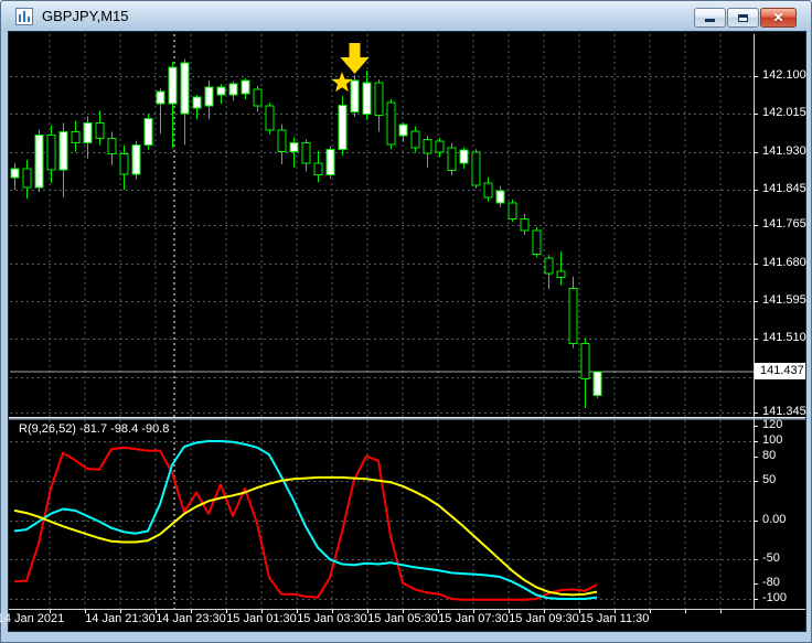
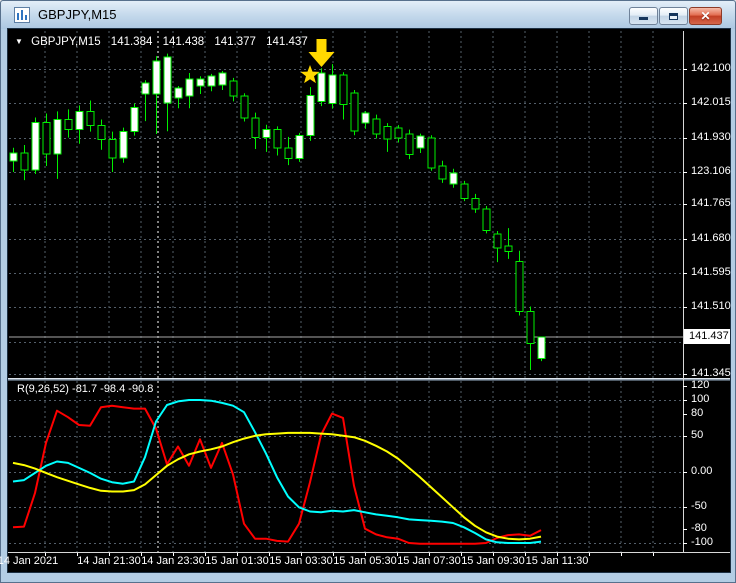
  GBPJPY,M15
  ✕
+ ▼ GBPJPY,M15 141.384 141.438 141.377 141.437
  R(9,26,52) -81.7 -98.4 -90.8
  141.437
  142.100
  142.015
  141.930
- 141.845
+ 123.106
  141.765
  141.680
  141.595
  141.510
  141.345
  120
  100
  80
  50
  0.00
  -50
  -80
  -100
  14 Jan 2021
  14 Jan 21:30
  14 Jan 23:30
  15 Jan 01:30
  15 Jan 03:30
  15 Jan 05:30
  15 Jan 07:30
  15 Jan 09:30
  15 Jan 11:30
